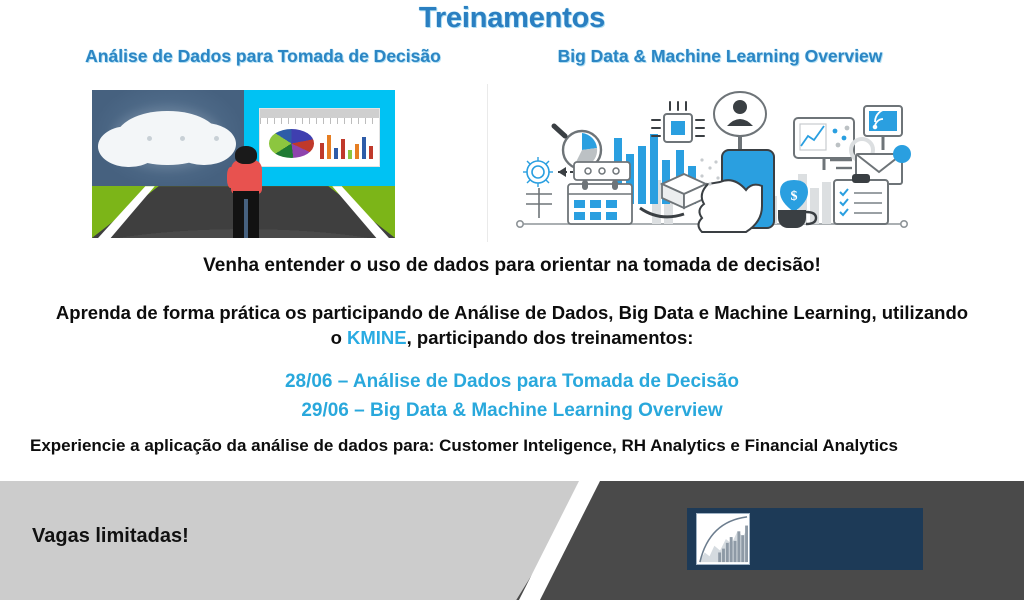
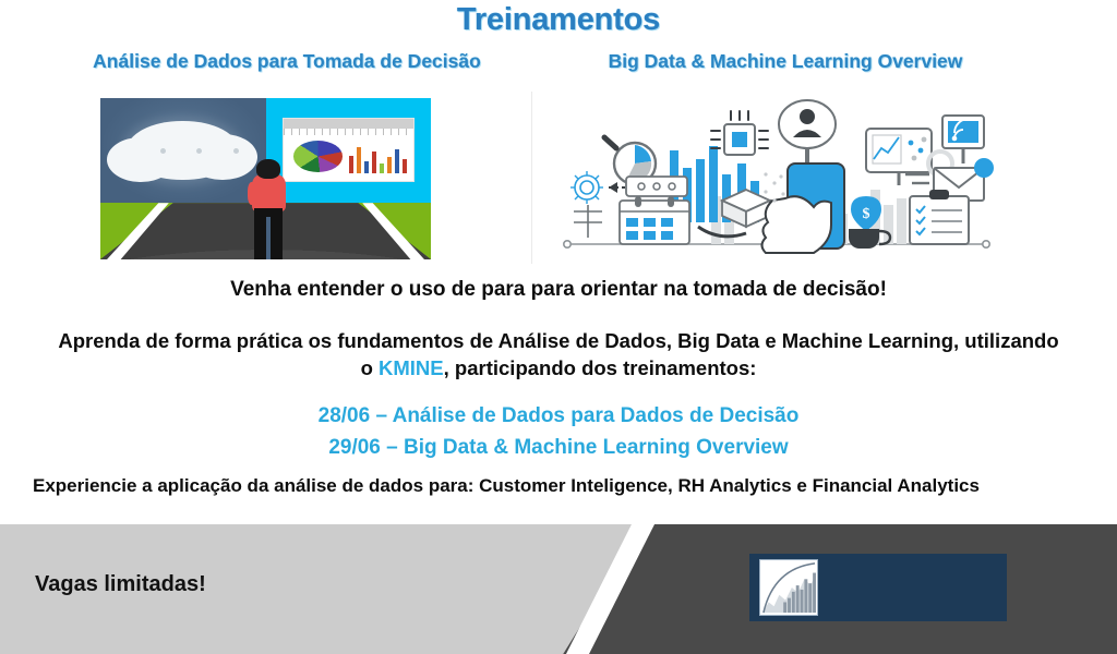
  Treinamentos
  Análise de Dados para Tomada de Decisão
  Big Data & Machine Learning Overview
  $
- Venha entender o uso de dados para orientar na tomada de decisão!
+ Venha entender o uso de para para orientar na tomada de decisão!
- Aprenda de forma prática os participando de Análise de Dados, Big Data e Machine Learning, utilizando o KMINE, participando dos treinamentos:
+ Aprenda de forma prática os fundamentos de Análise de Dados, Big Data e Machine Learning, utilizando o KMINE, participando dos treinamentos:
- 28/06 – Análise de Dados para Tomada de Decisão
+ 28/06 – Análise de Dados para Dados de Decisão
  29/06 – Big Data & Machine Learning Overview
  Experiencie a aplicação da análise de dados para: Customer Inteligence, RH Analytics e Financial Analytics
  Vagas limitadas!
